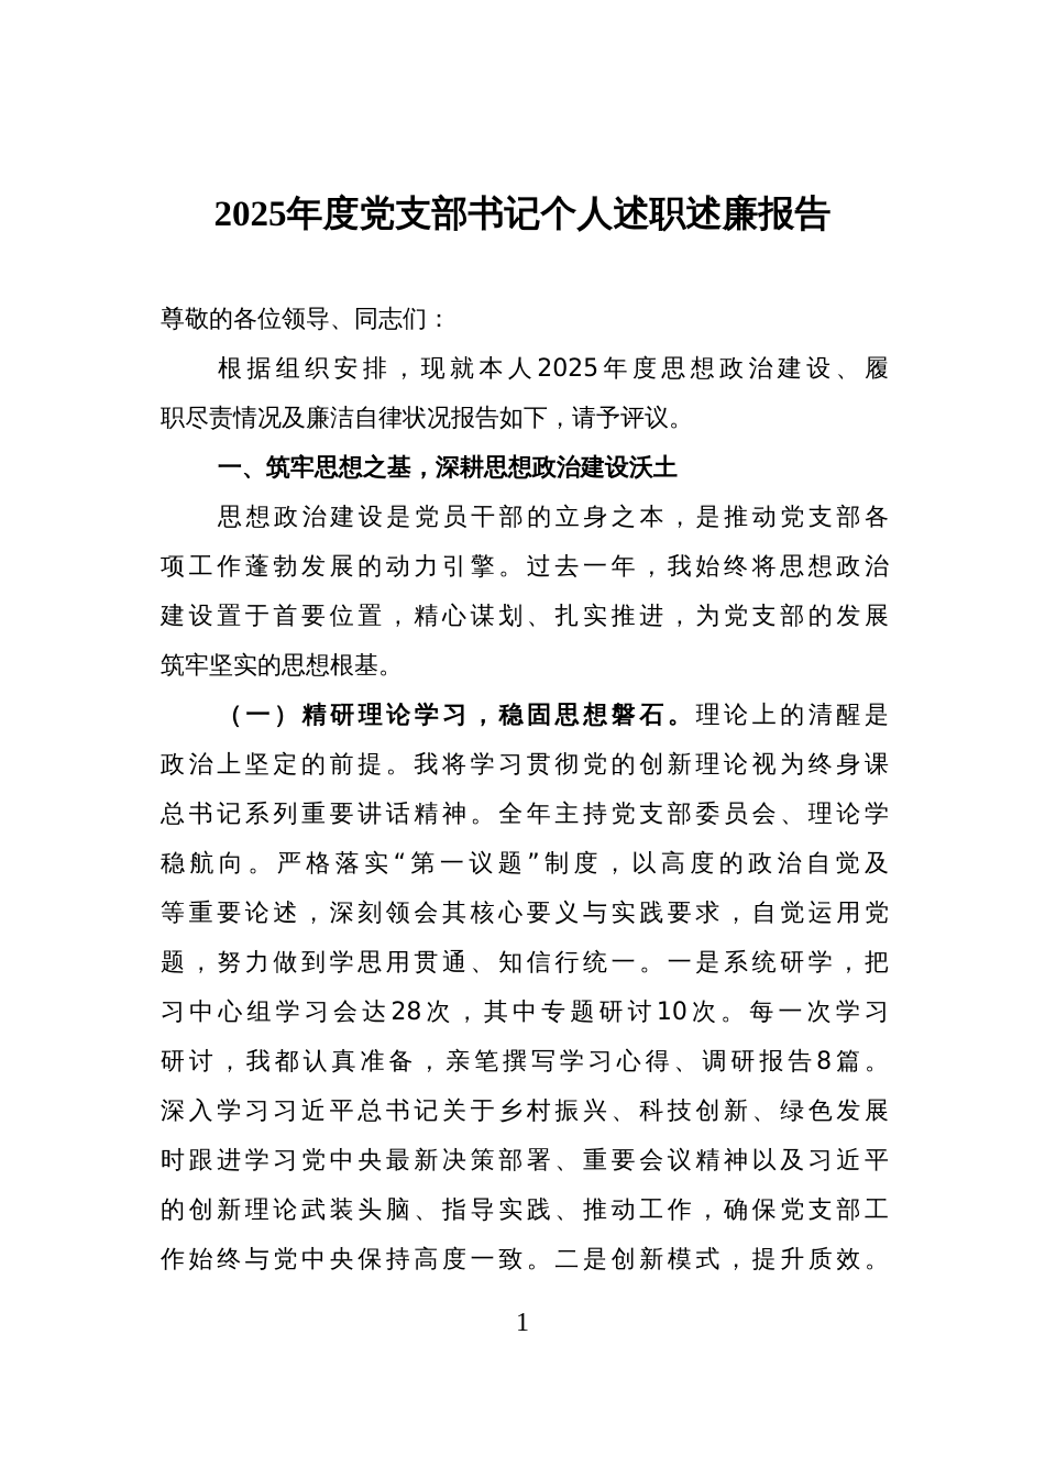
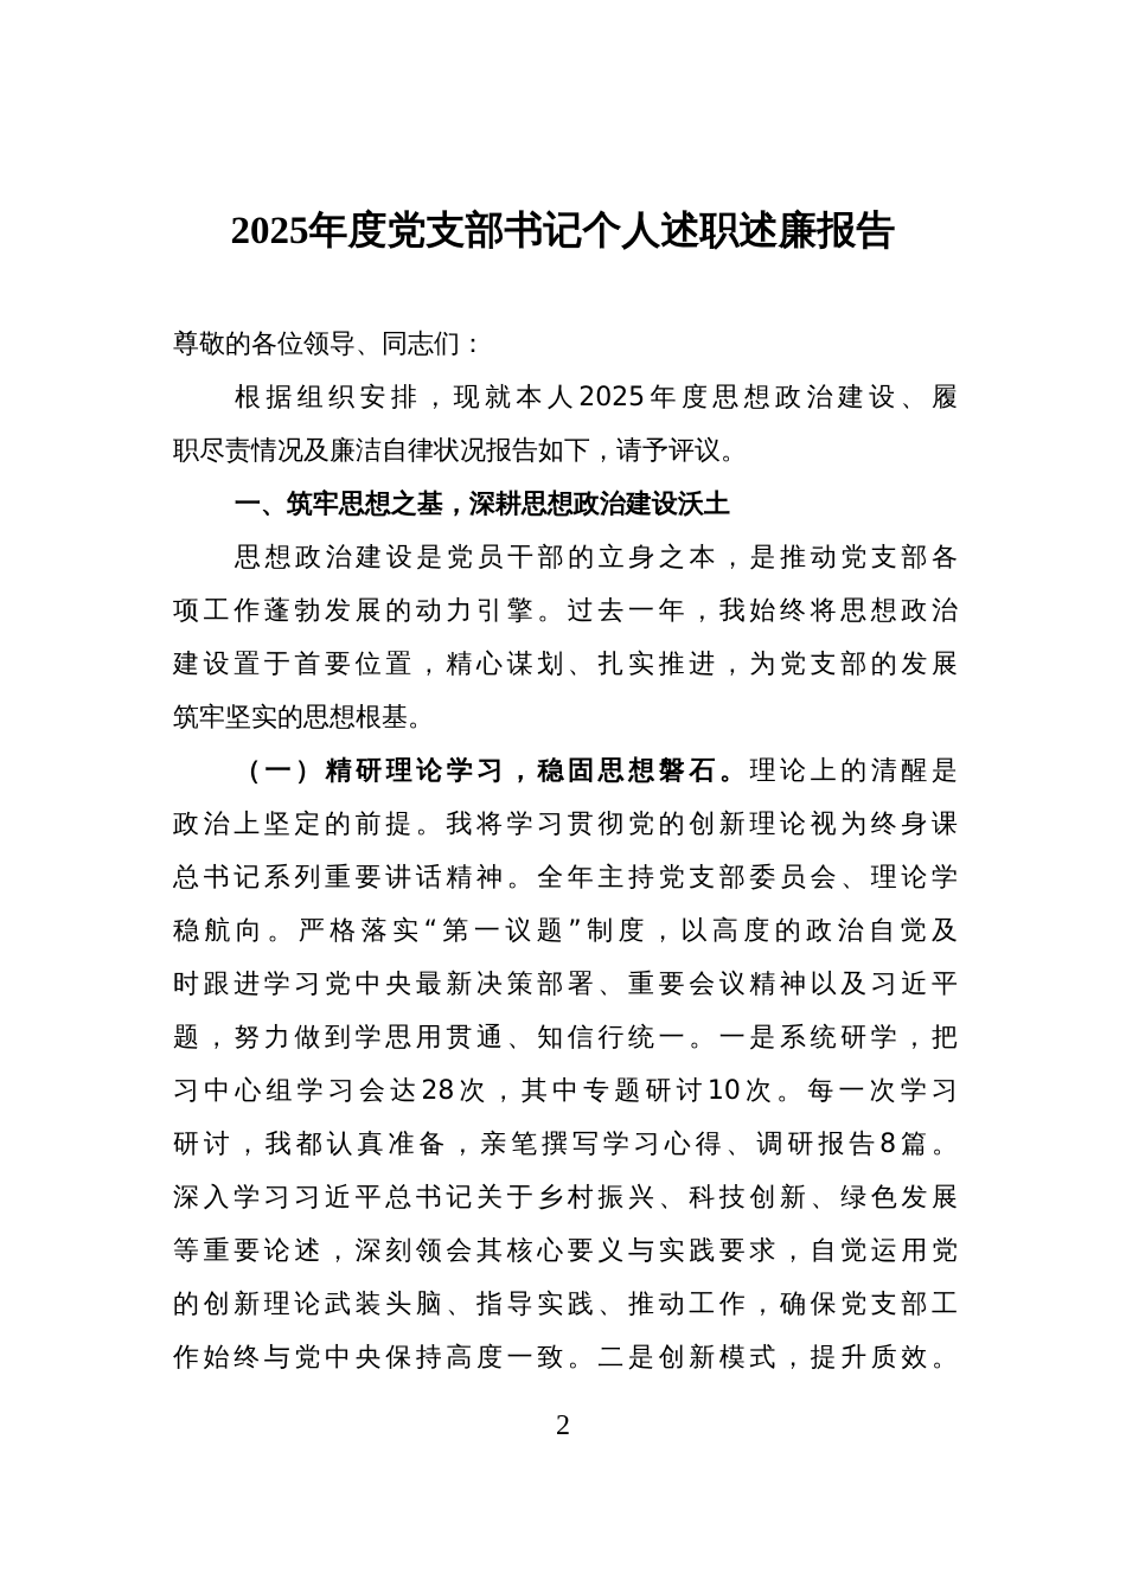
  2025年度党支部书记个人述职述廉报告
  尊敬的各位领导、同志们：
  根据组织安排，现就本人2025年度思想政治建设、履
  职尽责情况及廉洁自律状况报告如下，请予评议。
  一、筑牢思想之基，深耕思想政治建设沃土
  思想政治建设是党员干部的立身之本，是推动党支部各
  项工作蓬勃发展的动力引擎。过去一年，我始终将思想政治
  建设置于首要位置，精心谋划、扎实推进，为党支部的发展
  筑牢坚实的思想根基。
  （一）精研理论学习，稳固思想磐石。理论上的清醒是
  政治上坚定的前提。我将学习贯彻党的创新理论视为终身课
  总书记系列重要讲话精神。全年主持党支部委员会、理论学
  稳航向。严格落实“第一议题”制度，以高度的政治自觉及
- 等重要论述，深刻领会其核心要义与实践要求，自觉运用党
+ 时跟进学习党中央最新决策部署、重要会议精神以及习近平
  题，努力做到学思用贯通、知信行统一。一是系统研学，把
  习中心组学习会达28次，其中专题研讨10次。每一次学习
  研讨，我都认真准备，亲笔撰写学习心得、调研报告8篇。
  深入学习习近平总书记关于乡村振兴、科技创新、绿色发展
- 时跟进学习党中央最新决策部署、重要会议精神以及习近平
+ 等重要论述，深刻领会其核心要义与实践要求，自觉运用党
  的创新理论武装头脑、指导实践、推动工作，确保党支部工
  作始终与党中央保持高度一致。二是创新模式，提升质效。
- 1
+ 2
